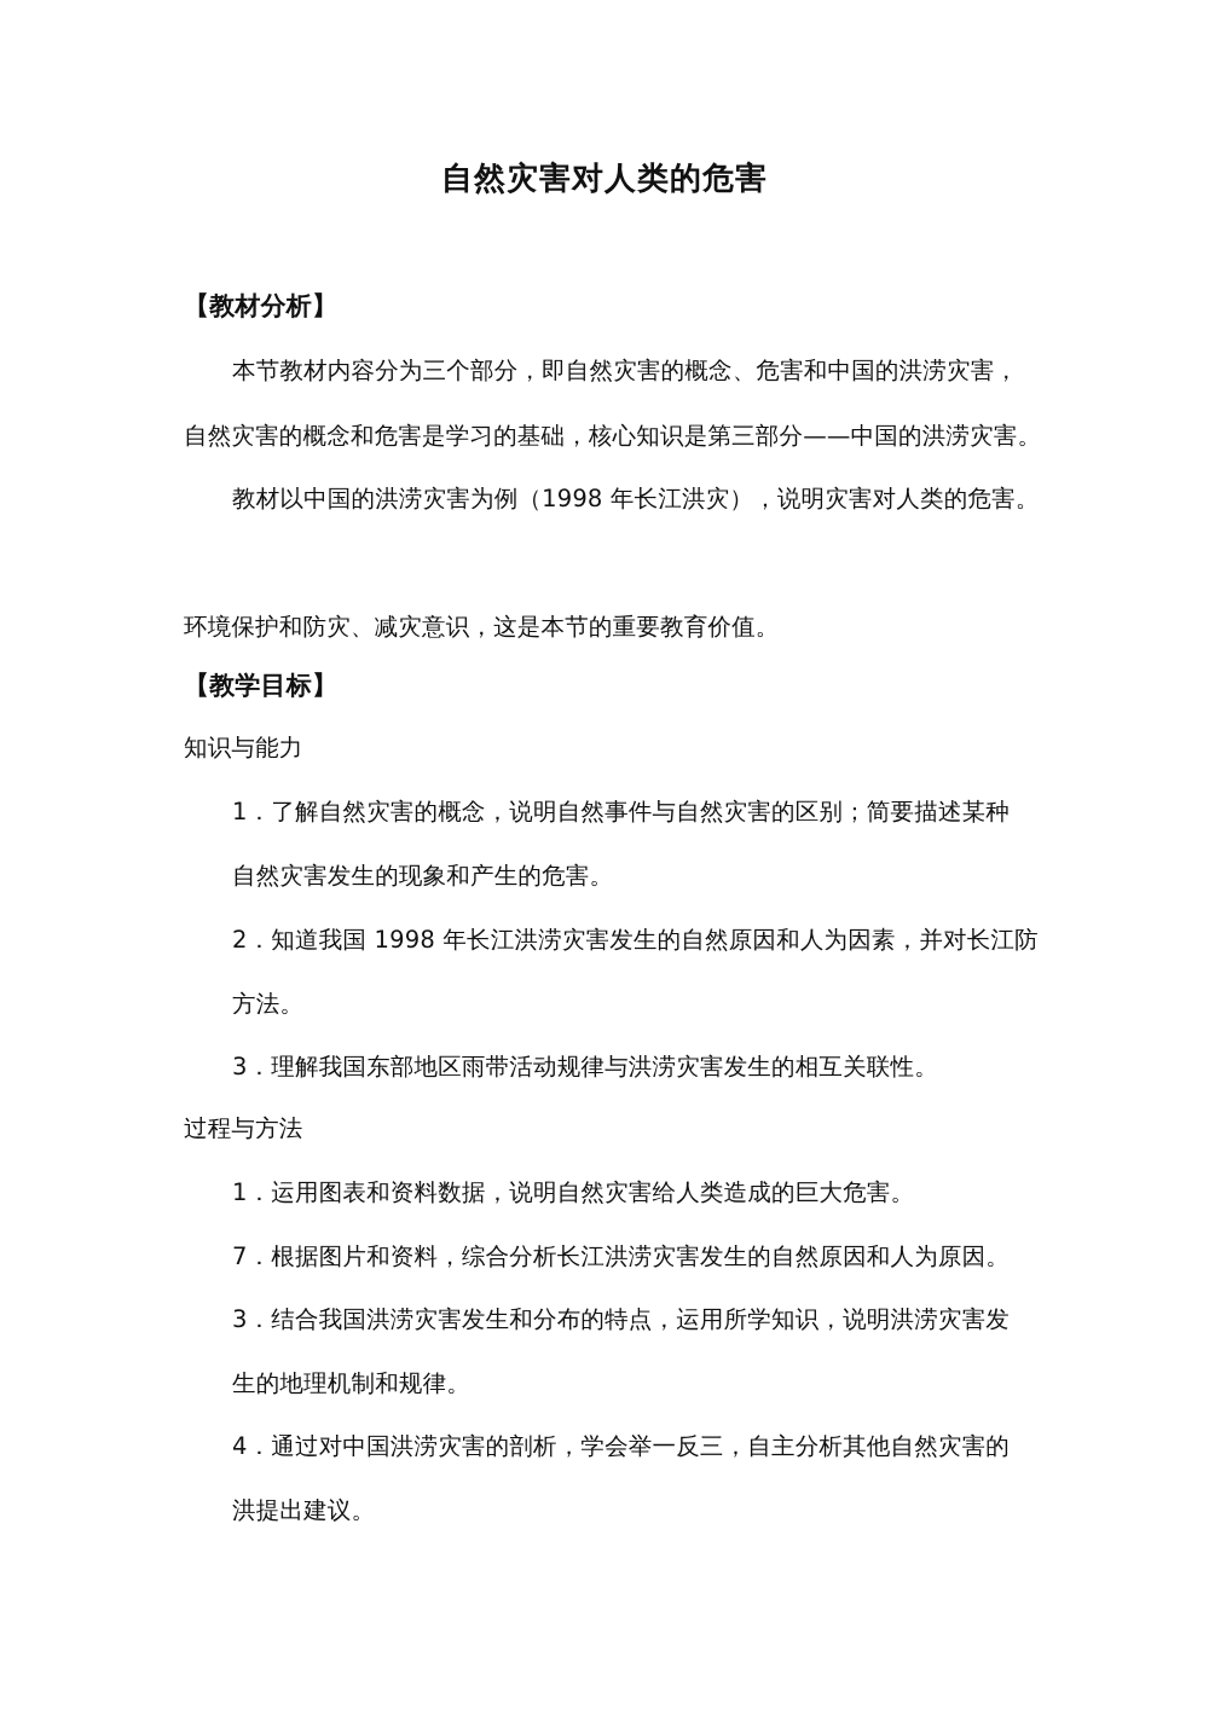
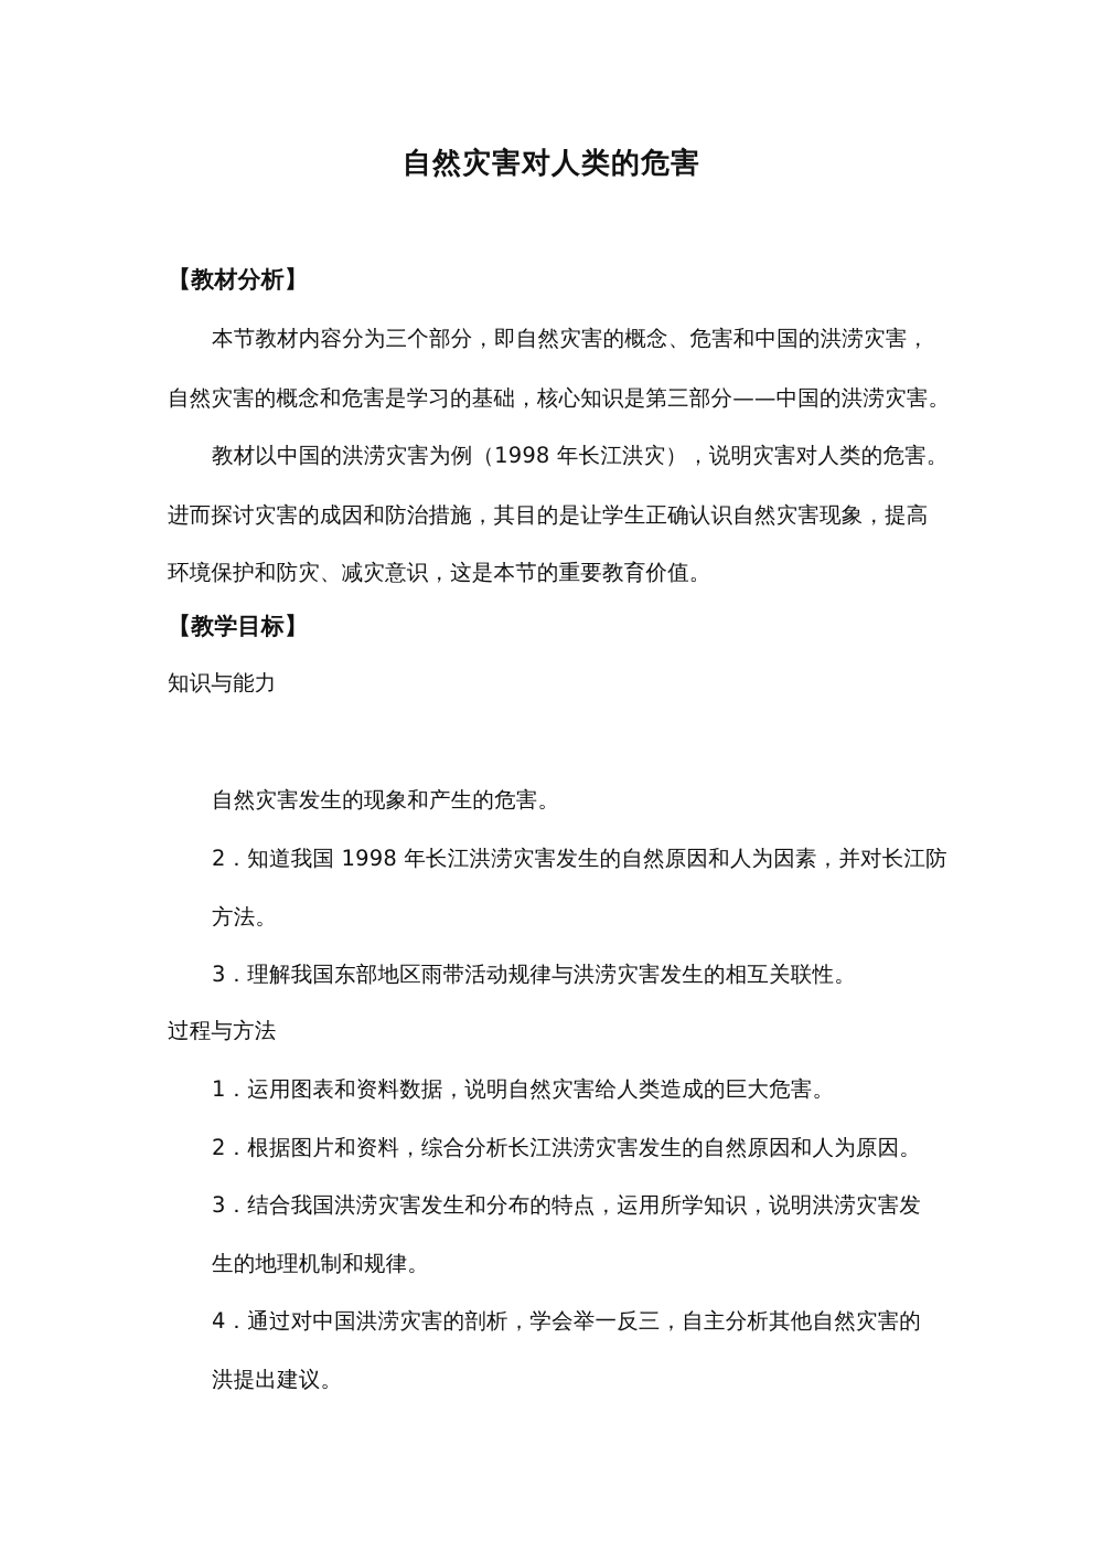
  自然灾害对人类的危害
  【教材分析】
  本节教材内容分为三个部分，即自然灾害的概念、危害和中国的洪涝灾害，
  自然灾害的概念和危害是学习的基础，核心知识是第三部分——中国的洪涝灾害。
  教材以中国的洪涝灾害为例（1998 年长江洪灾），说明灾害对人类的危害。
+ 进而探讨灾害的成因和防治措施，其目的是让学生正确认识自然灾害现象，提高
  环境保护和防灾、减灾意识，这是本节的重要教育价值。
  【教学目标】
  知识与能力
- 1．了解自然灾害的概念，说明自然事件与自然灾害的区别；简要描述某种
  自然灾害发生的现象和产生的危害。
  2．知道我国 1998 年长江洪涝灾害发生的自然原因和人为因素，并对长江防
  方法。
  3．理解我国东部地区雨带活动规律与洪涝灾害发生的相互关联性。
  过程与方法
  1．运用图表和资料数据，说明自然灾害给人类造成的巨大危害。
- 7．根据图片和资料，综合分析长江洪涝灾害发生的自然原因和人为原因。
+ 2．根据图片和资料，综合分析长江洪涝灾害发生的自然原因和人为原因。
  3．结合我国洪涝灾害发生和分布的特点，运用所学知识，说明洪涝灾害发
  生的地理机制和规律。
  4．通过对中国洪涝灾害的剖析，学会举一反三，自主分析其他自然灾害的
  洪提出建议。
